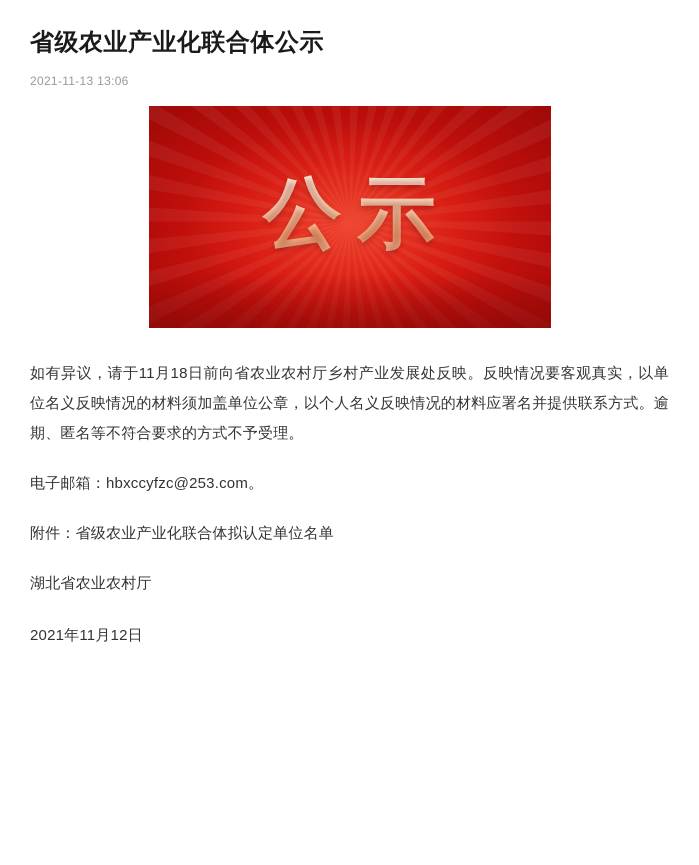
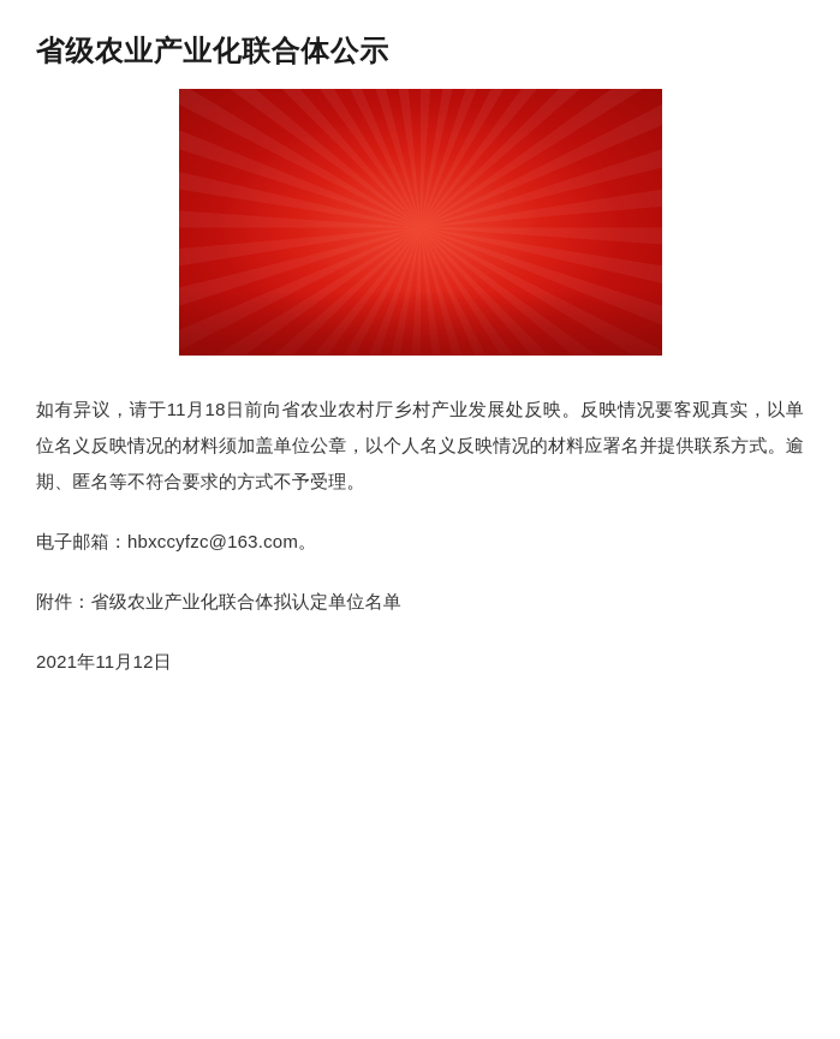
  省级农业产业化联合体公示
- 2021-11-13 13:06
- 公示
  如有异议，请于11月18日前向省农业农村厅乡村产业发展处反映。反映情况要客观真实，以单位名义反映情况的材料须加盖单位公章，以个人名义反映情况的材料应署名并提供联系方式。逾期、匿名等不符合要求的方式不予受理。
- 电子邮箱：hbxccyfzc@253.com。
+ 电子邮箱：hbxccyfzc@163.com。
  附件：省级农业产业化联合体拟认定单位名单
- 湖北省农业农村厅
  2021年11月12日
